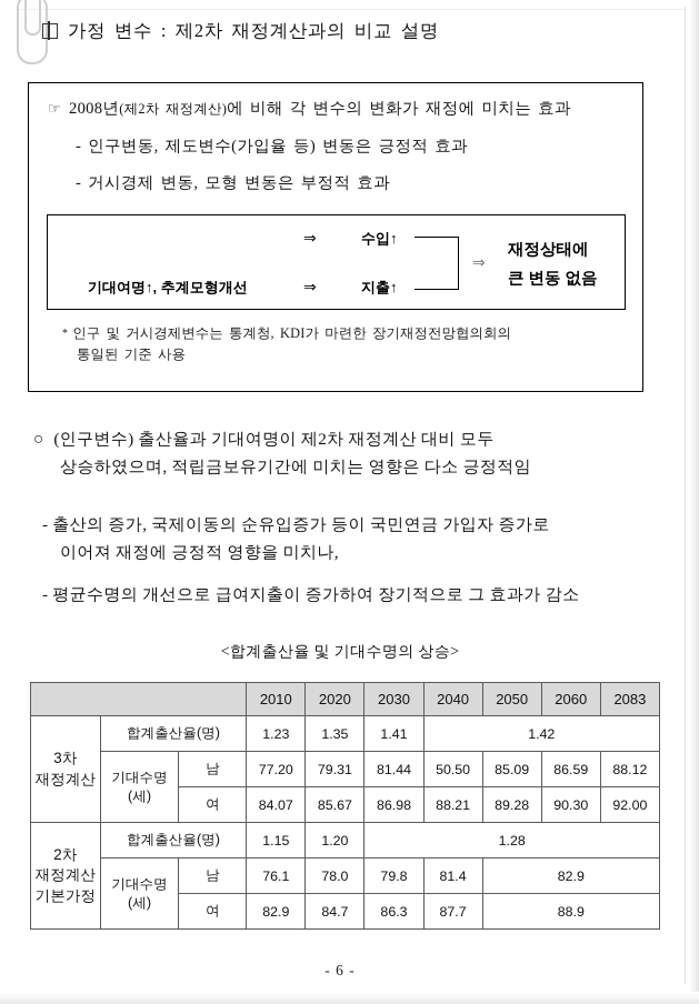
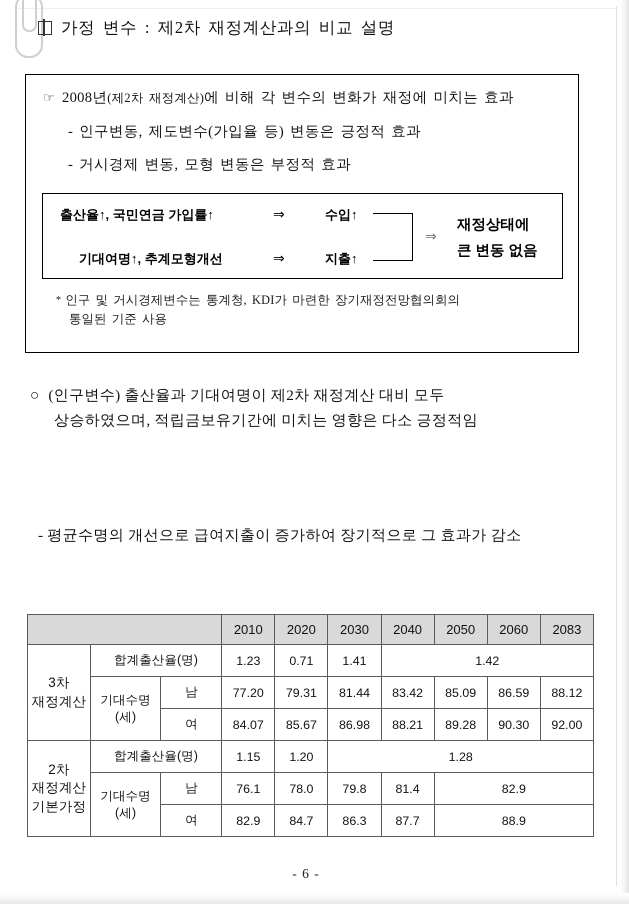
  가정 변수 : 제2차 재정계산과의 비교 설명
  ☞
  2008년(제2차 재정계산)에 비해 각 변수의 변화가 재정에 미치는 효과
  - 인구변동, 제도변수(가입율 등) 변동은 긍정적 효과
  - 거시경제 변동, 모형 변동은 부정적 효과
+ 출산율↑, 국민연금 가입률↑
  ⇒
  수입↑
  기대여명↑, 추계모형개선
  ⇒
  지출↑
  ⇒
  재정상태에
  큰 변동 없음
  * 인구 및 거시경제변수는 통계청, KDI가 마련한 장기재정전망협의회의
  통일된 기준 사용
  ○
  (인구변수) 출산율과 기대여명이 제2차 재정계산 대비 모두
  상승하였으며, 적립금보유기간에 미치는 영향은 다소 긍정적임
- - 출산의 증가, 국제이동의 순유입증가 등이 국민연금 가입자 증가로
- 이어져 재정에 긍정적 영향을 미치나,
  - 평균수명의 개선으로 급여지출이 증가하여 장기적으로 그 효과가 감소
- <합계출산율 및 기대수명의 상승>
  	2010	2020	2030	2040	2050	2060	2083
- 3차 재정계산	합계출산율(명)	1.23	1.35	1.41	1.42
+ 3차 재정계산	합계출산율(명)	1.23	0.71	1.41	1.42
- 기대수명 (세)	남	77.20	79.31	81.44	50.50	85.09	86.59	88.12
+ 기대수명 (세)	남	77.20	79.31	81.44	83.42	85.09	86.59	88.12
  여	84.07	85.67	86.98	88.21	89.28	90.30	92.00
  2차 재정계산 기본가정	합계출산율(명)	1.15	1.20	1.28
  기대수명 (세)	남	76.1	78.0	79.8	81.4	82.9
  여	82.9	84.7	86.3	87.7	88.9
  - 6 -
